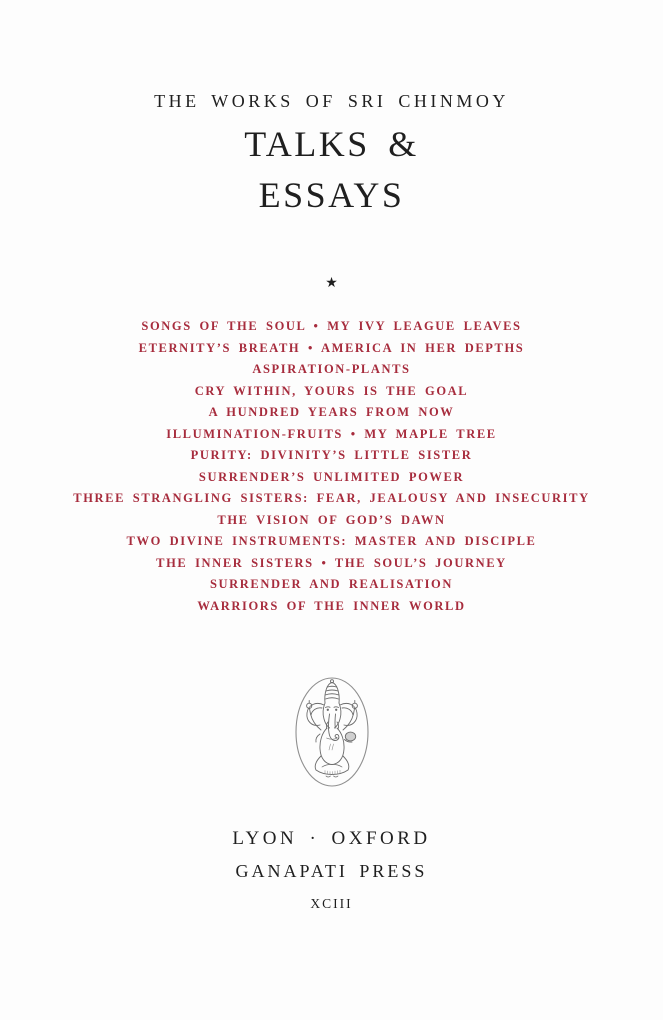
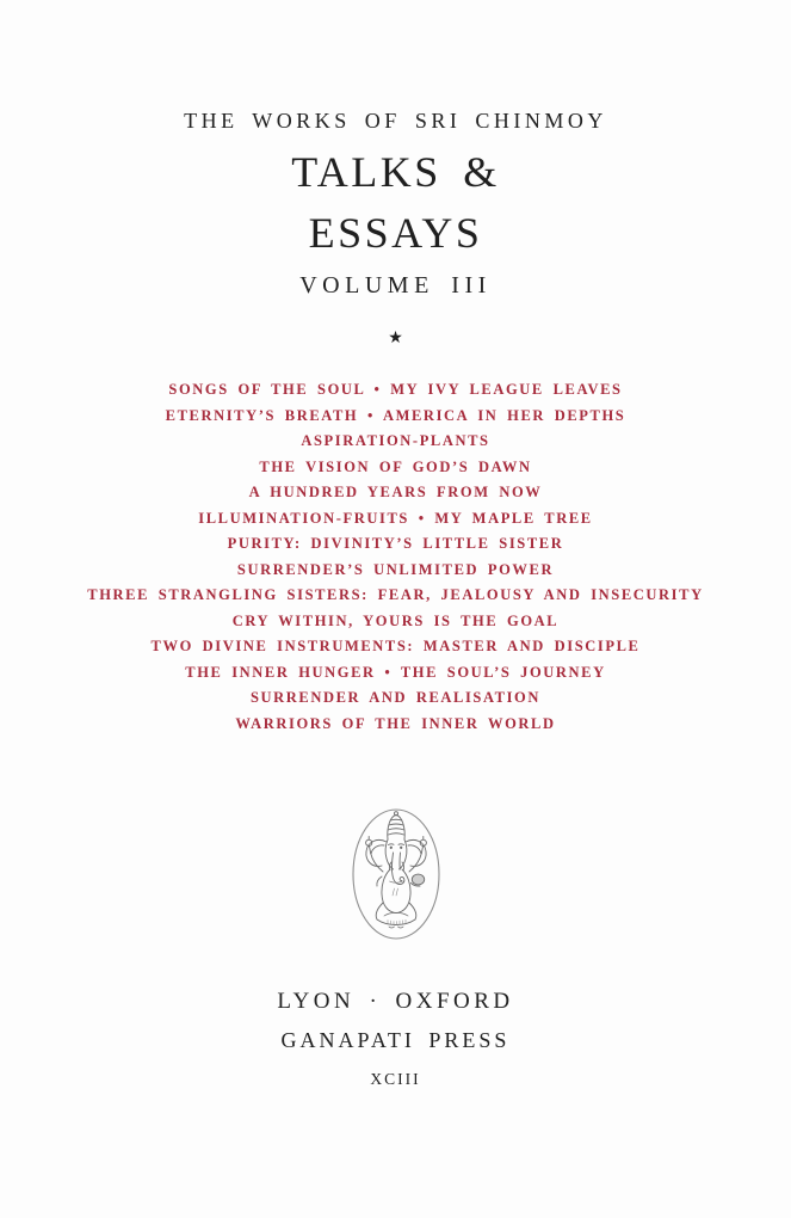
  THE WORKS OF SRI CHINMOY
  TALKS &
  ESSAYS
+ VOLUME III
  ★
  SONGS OF THE SOUL • MY IVY LEAGUE LEAVES
  ETERNITY’S BREATH • AMERICA IN HER DEPTHS
  ASPIRATION-PLANTS
- CRY WITHIN, YOURS IS THE GOAL
+ THE VISION OF GOD’S DAWN
  A HUNDRED YEARS FROM NOW
  ILLUMINATION-FRUITS • MY MAPLE TREE
  PURITY: DIVINITY’S LITTLE SISTER
  SURRENDER’S UNLIMITED POWER
  THREE STRANGLING SISTERS: FEAR, JEALOUSY AND INSECURITY
- THE VISION OF GOD’S DAWN
+ CRY WITHIN, YOURS IS THE GOAL
  TWO DIVINE INSTRUMENTS: MASTER AND DISCIPLE
- THE INNER SISTERS • THE SOUL’S JOURNEY
+ THE INNER HUNGER • THE SOUL’S JOURNEY
  SURRENDER AND REALISATION
  WARRIORS OF THE INNER WORLD
  LYON · OXFORD
  GANAPATI PRESS
  XCIII
